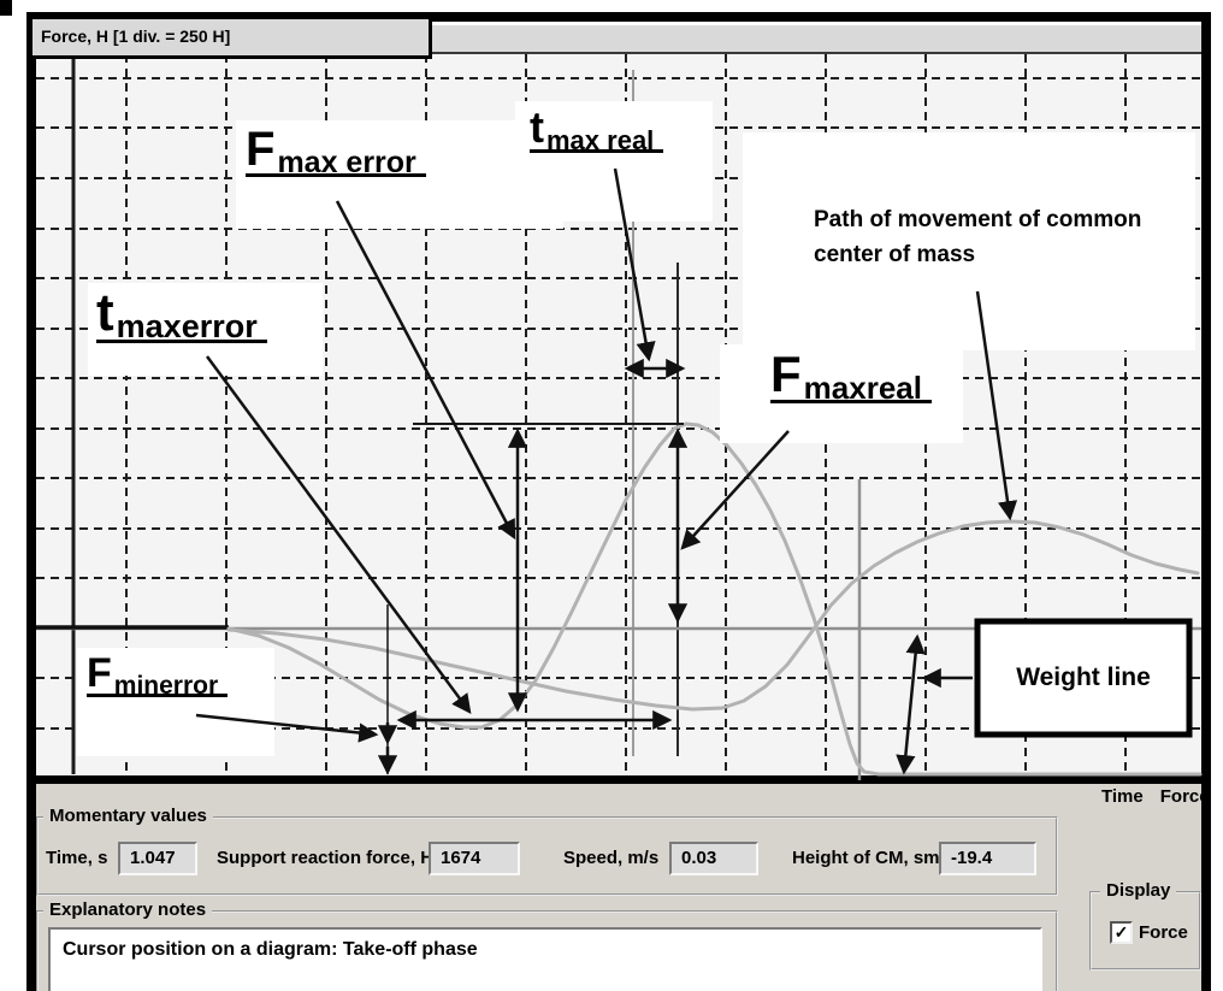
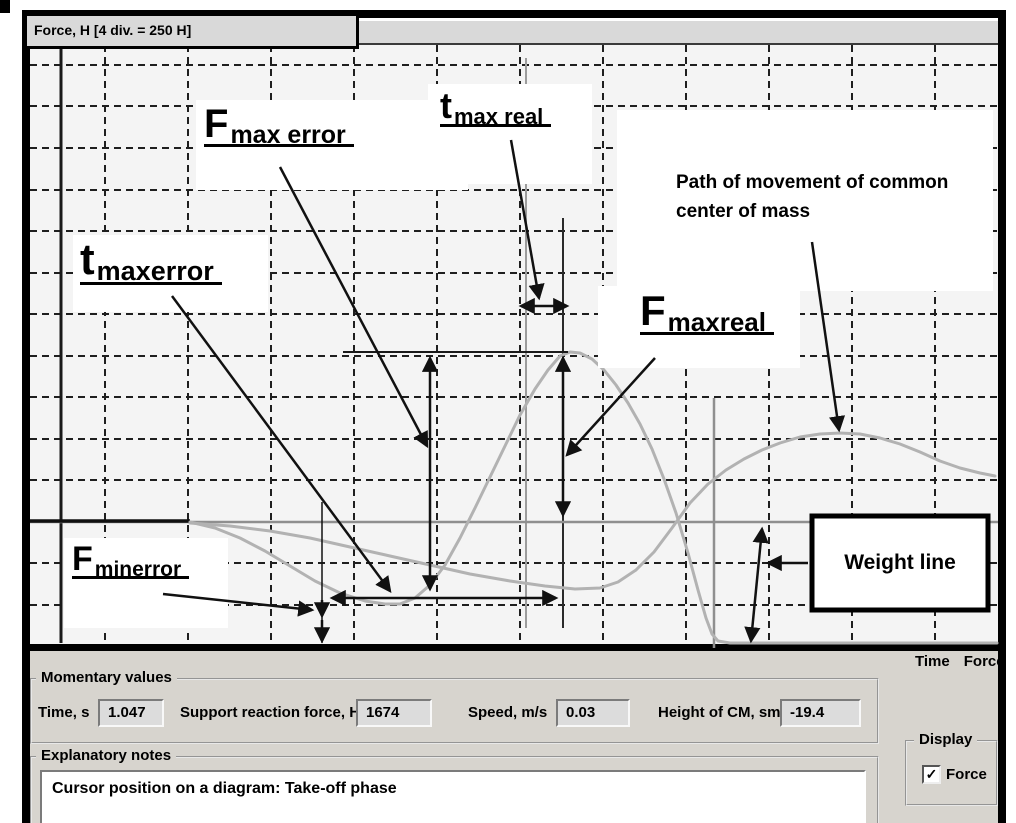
  Momentary values
  Time, s
  1.047
  Support reaction force, H
  1674
  Speed, m/s
  0.03
  Height of CM, sm
  -19.4
  Explanatory notes
  Cursor position on a diagram: Take-off phase
  Time
  Force
  Display
  ✓
  Force
- Force, H [1 div. = 250 H]
+ Force, H [4 div. = 250 H]
  Fmax error
  tmax real
  tmaxerror
  Fmaxreal
  Fminerror
  Path of movement of common
  center of mass
  Weight line
